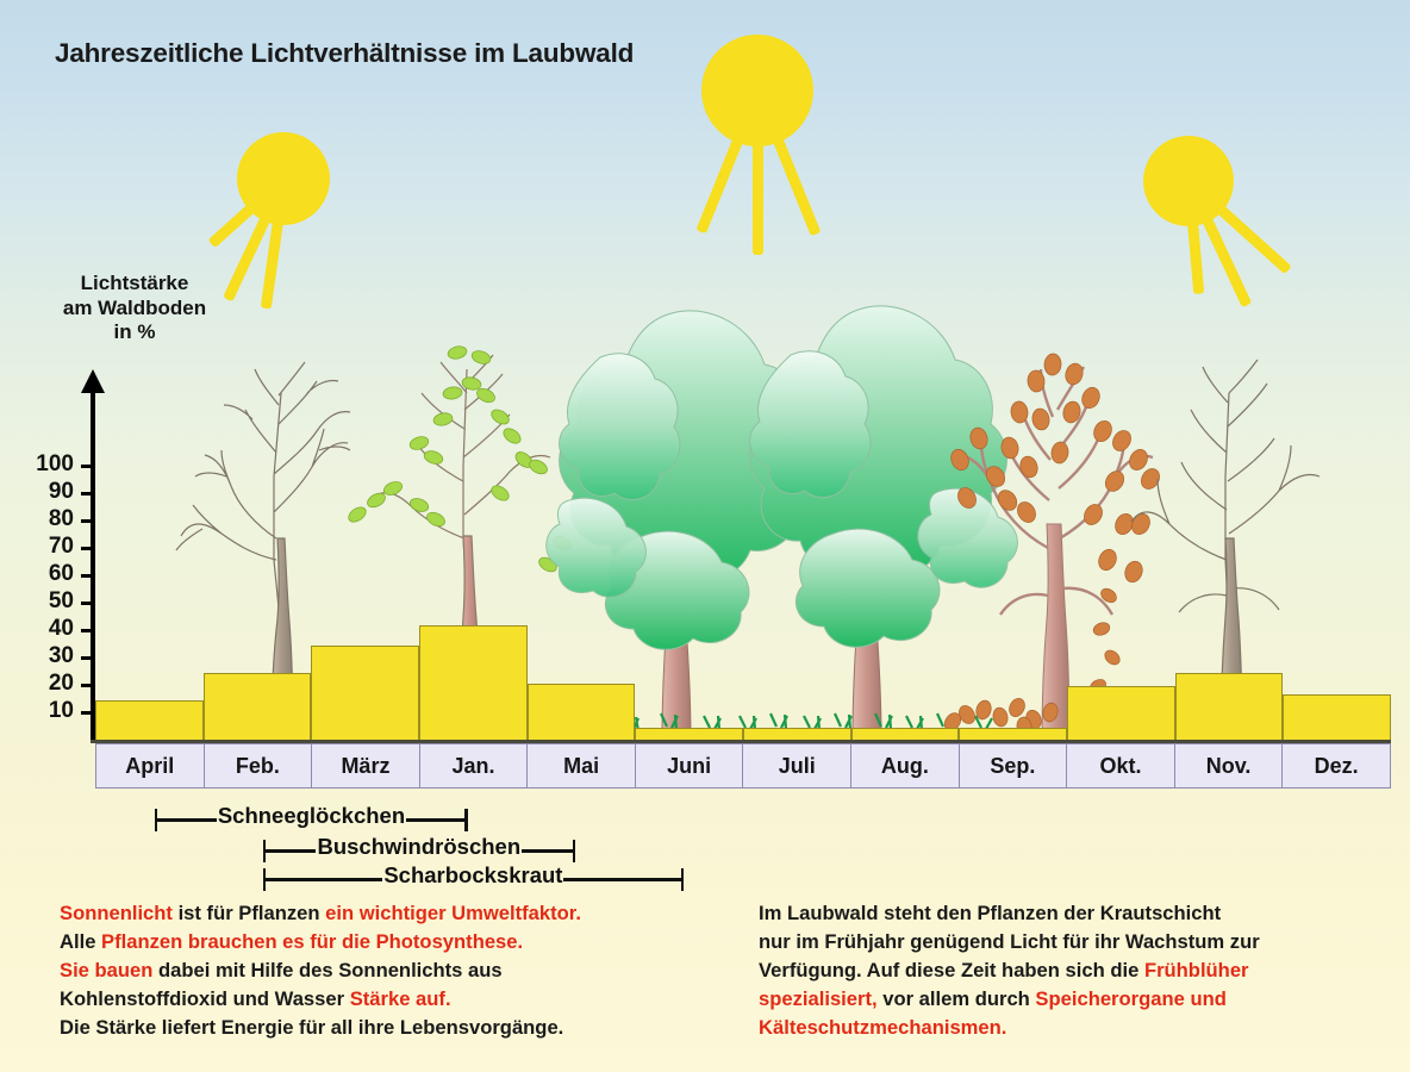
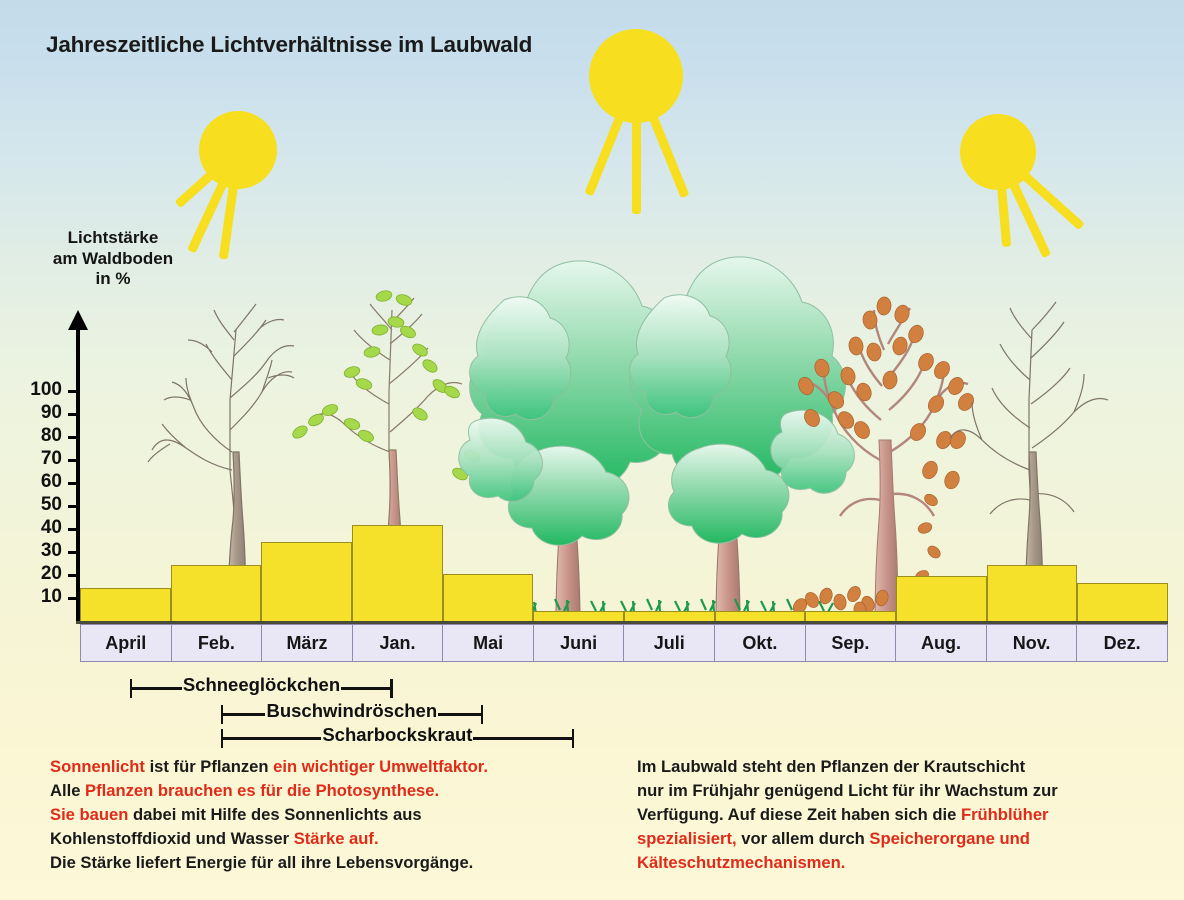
  Jahreszeitliche Lichtverhältnisse im Laubwald
  Lichtstärke
  am Waldboden
  in %
  10
  20
  30
  40
  50
  60
  70
  80
  90
  100
  April
  Feb.
  März
  Jan.
  Mai
  Juni
  Juli
- Aug.
+ Okt.
  Sep.
- Okt.
+ Aug.
  Nov.
  Dez.
  Schneeglöckchen
  Buschwindröschen
  Scharbockskraut
  Sonnenlicht ist für Pflanzen ein wichtiger Umweltfaktor.
  Alle Pflanzen brauchen es für die Photosynthese.
  Sie bauen dabei mit Hilfe des Sonnenlichts aus
  Kohlenstoffdioxid und Wasser Stärke auf.
  Die Stärke liefert Energie für all ihre Lebensvorgänge.
  Im Laubwald steht den Pflanzen der Krautschicht
  nur im Frühjahr genügend Licht für ihr Wachstum zur
  Verfügung. Auf diese Zeit haben sich die Frühblüher
  spezialisiert, vor allem durch Speicherorgane und
  Kälteschutzmechanismen.
